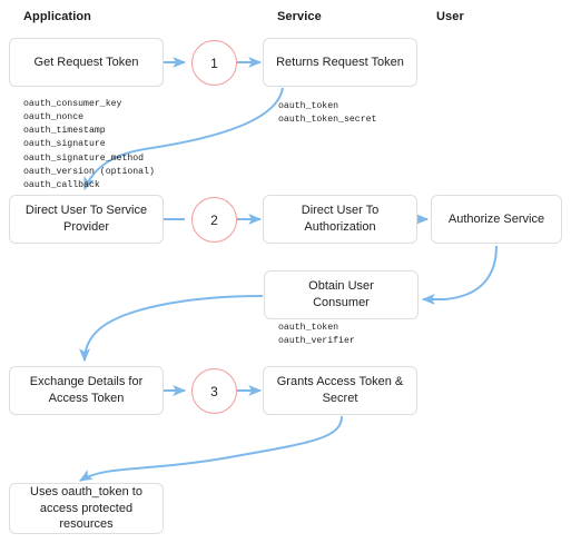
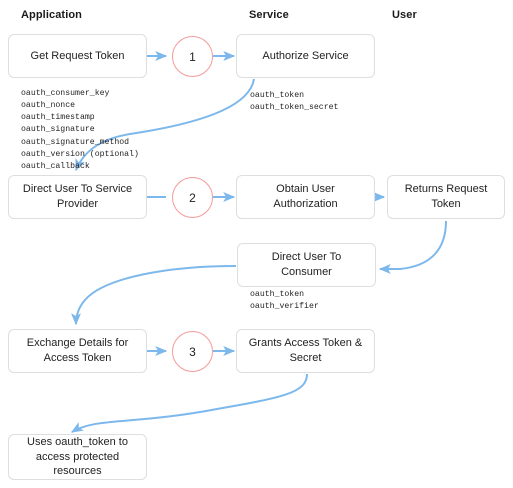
  Application
  Service
  User
  Get Request Token
  1
- Returns Request Token
+ Authorize Service
  oauth_consumer_key
  oauth_nonce
  oauth_timestamp
  oauth_signature
  oauth_signature_method
  oauth_version (optional)
  oauth_callback
  oauth_token
  oauth_token_secret
  Direct User To Service
  Provider
  2
- Direct User To
+ Obtain User
  Authorization
- Authorize Service
+ Returns Request Token
- Obtain User
+ Direct User To
  Consumer
  oauth_token
  oauth_verifier
  Exchange Details for
  Access Token
  3
  Grants Access Token &
  Secret
  Uses oauth_token to
  access protected
  resources
